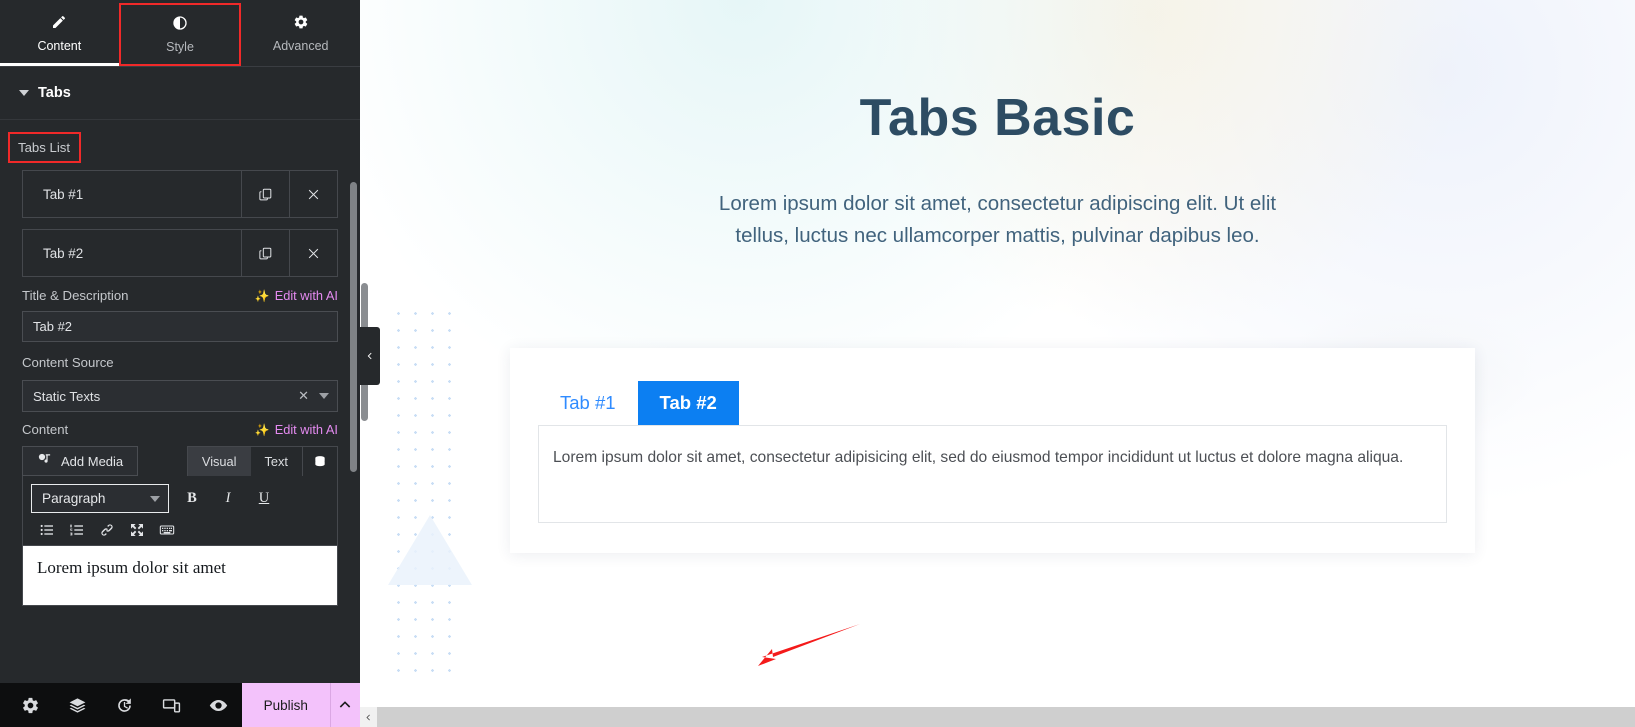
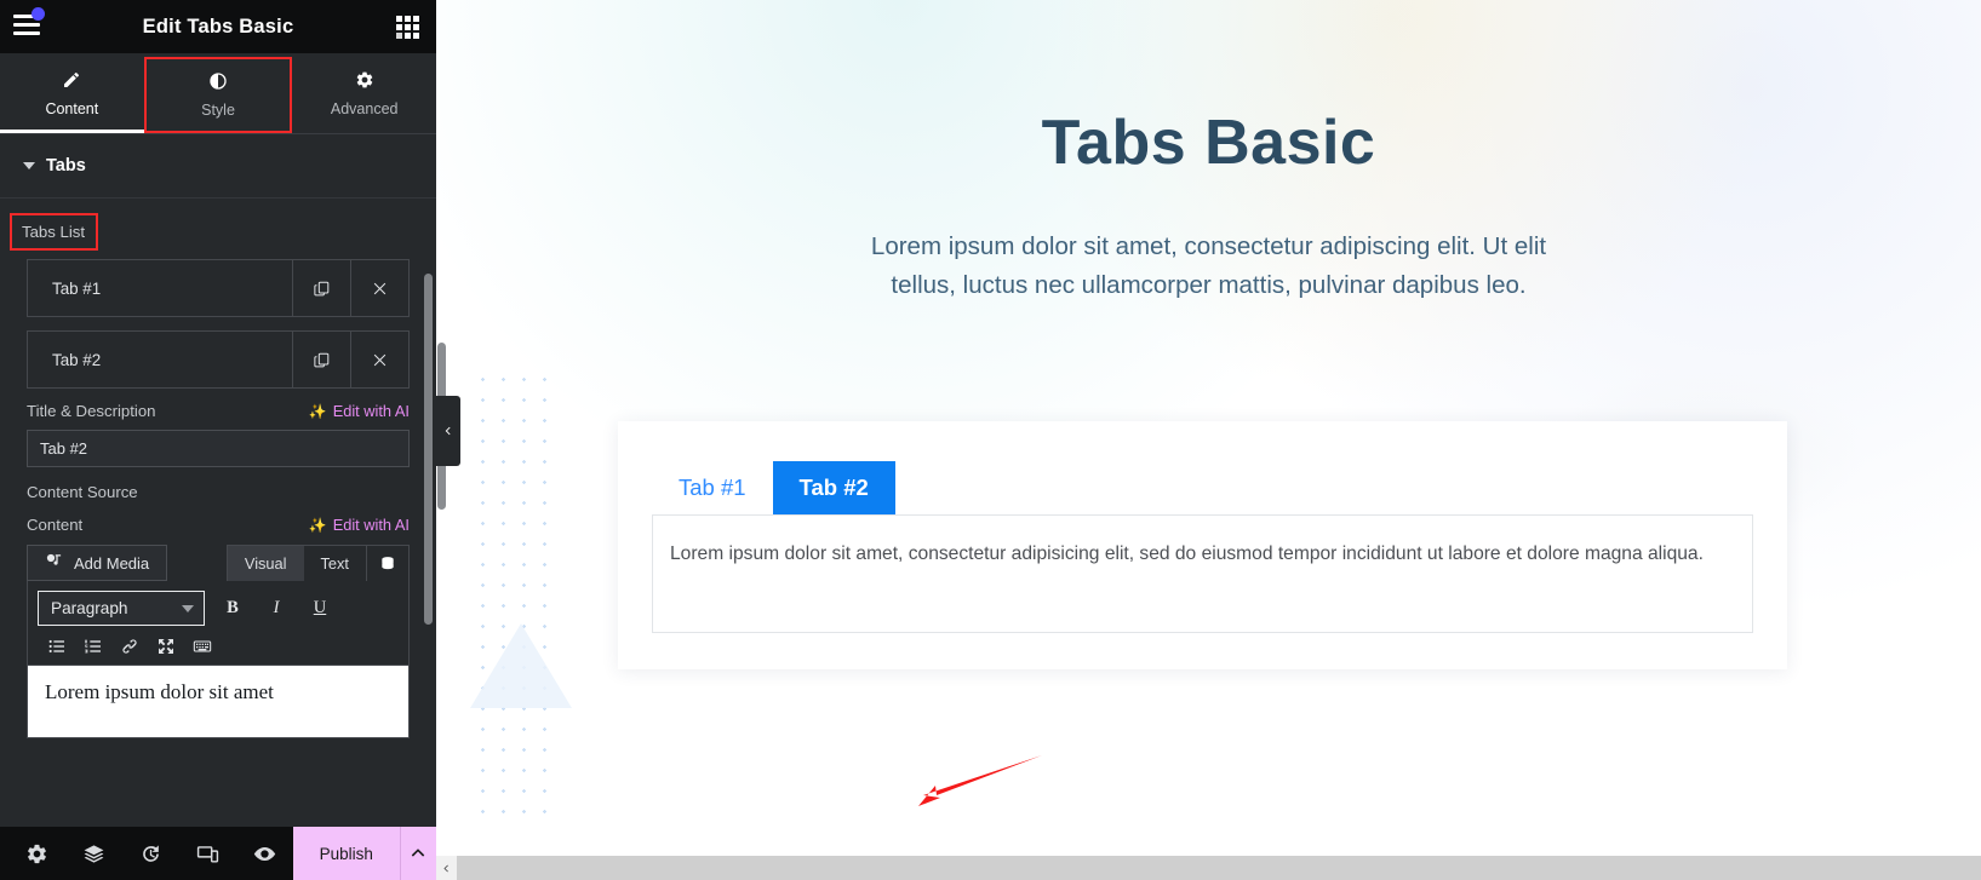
+ Edit Tabs Basic
  Content
  Style
  Advanced
  Tabs
  Tabs List
  Tab #1
  Tab #2
  Title & Description
  ✨
  Edit with AI
  Tab #2
  Content Source
- Static Texts
- ✕
  Content
  ✨
  Edit with AI
  Add Media
  Visual
  Text
  Paragraph
  B
  I
  U
  Lorem ipsum dolor sit amet
  Publish
  Tabs Basic
  Lorem ipsum dolor sit amet, consectetur adipiscing elit. Ut elit tellus, luctus nec ullamcorper mattis, pulvinar dapibus leo.
  Tab #1
  Tab #2
- Lorem ipsum dolor sit amet, consectetur adipisicing elit, sed do eiusmod tempor incididunt ut luctus et dolore magna aliqua.
+ Lorem ipsum dolor sit amet, consectetur adipisicing elit, sed do eiusmod tempor incididunt ut labore et dolore magna aliqua.
